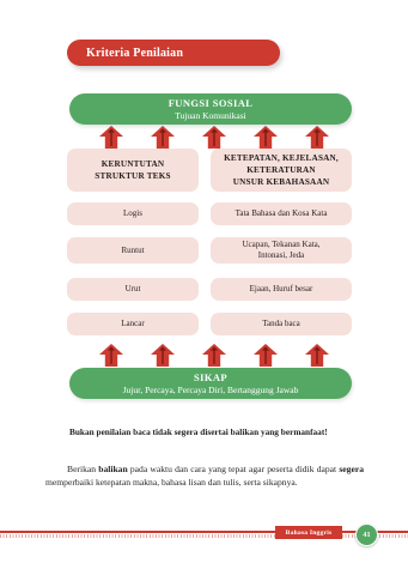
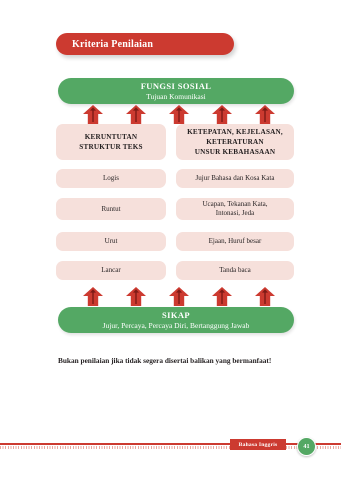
  Kriteria Penilaian
  FUNGSI SOSIAL
  Tujuan Komunikasi
  KERUNTUTAN
  STRUKTUR TEKS
  KETEPATAN, KEJELASAN,
  KETERATURAN
  UNSUR KEBAHASAAN
  Logis
- Tata Bahasa dan Kosa Kata
+ Jujur Bahasa dan Kosa Kata
  Runtut
  Ucapan, Tekanan Kata,
  Intonasi, Jeda
  Urut
  Ejaan, Huruf besar
  Lancar
  Tanda baca
  SIKAP
  Jujur, Percaya, Percaya Diri, Bertanggung Jawab
- Bukan penilaian baca tidak segera disertai balikan yang bermanfaat!
+ Bukan penilaian jika tidak segera disertai balikan yang bermanfaat!
- Berikan balikan pada waktu dan cara yang tepat agar peserta didik dapat segera memperbaiki ketepatan makna, bahasa lisan dan tulis, serta sikapnya.
